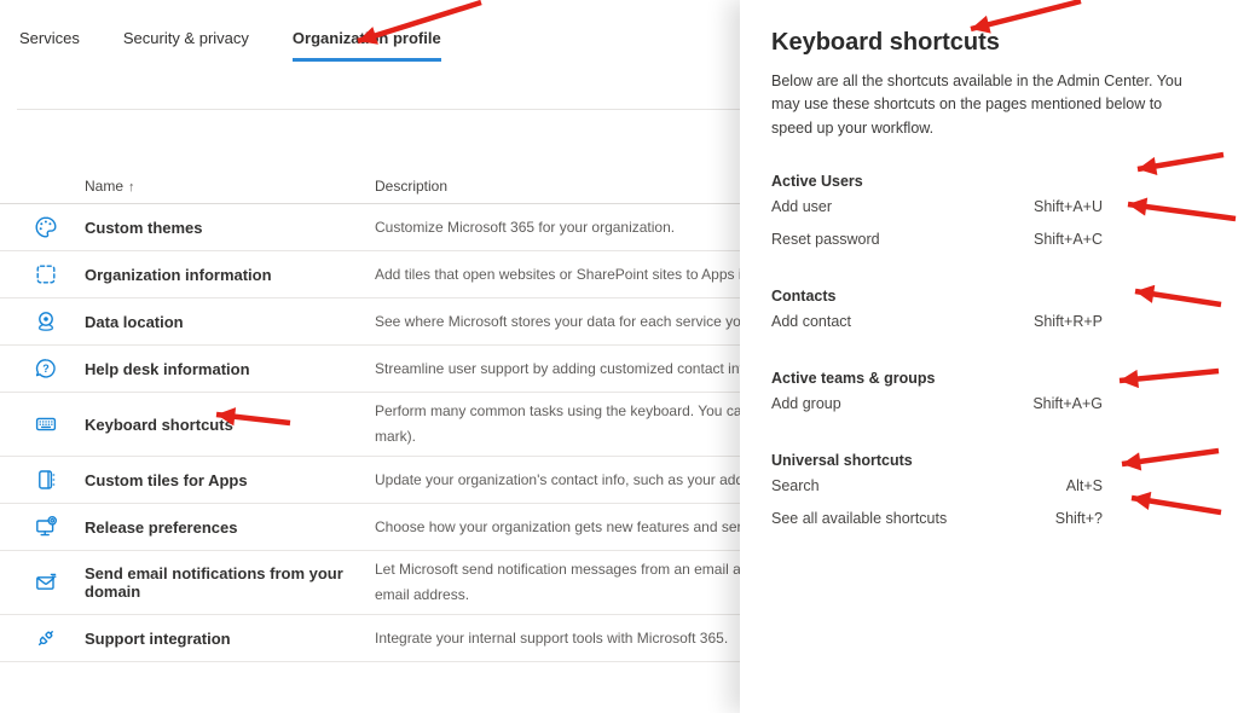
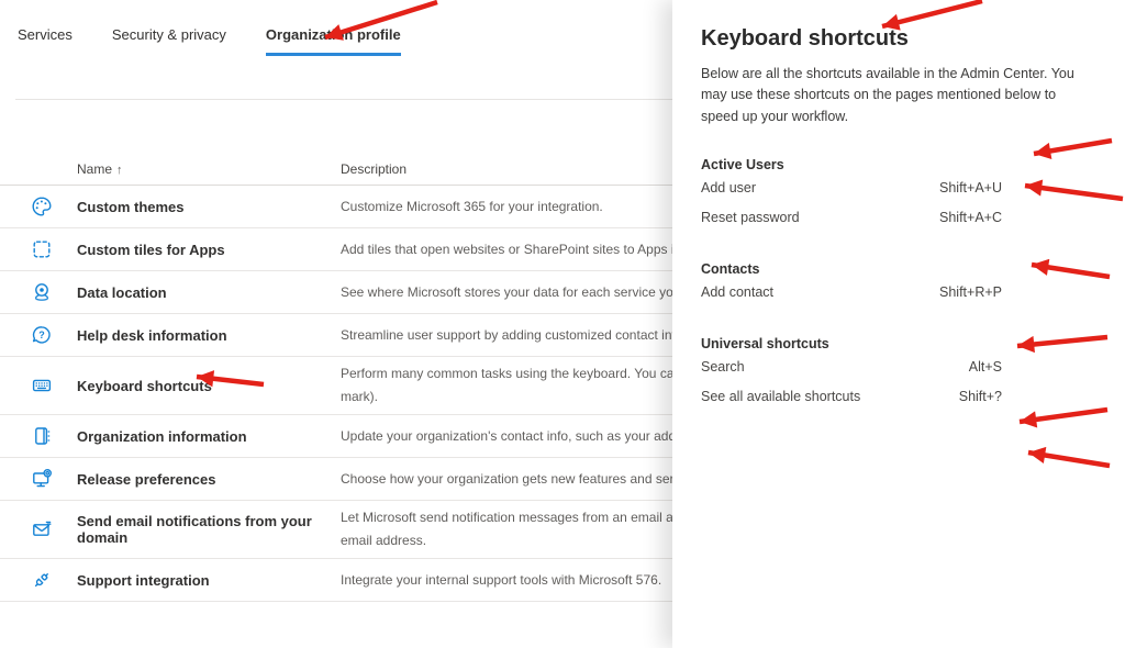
  Services
  Security & privacy
  Organizan profile
  Name ↑
  Description
  Custom themes
- Customize Microsoft 365 for your organization.
+ Customize Microsoft 365 for your integration.
- Organization information
+ Custom tiles for Apps
  Add tiles that open websites or SharePoint sites to Apps
  Data location
  See where Microsoft stores your data for each service yo
  ?
  Help desk information
  Streamline user support by adding customized contact in
  Keyboard shortcuts
  Perform many common tasks using the keyboard. You ca
  mark).
- Custom tiles for Apps
+ Organization information
  Update your organization's contact info, such as your ad
  Release preferences
  Choose how your organization gets new features and se
  Send email notifications from your domain
  Let Microsoft send notification messages from an email a
  email address.
  Support integration
- Integrate your internal support tools with Microsoft 365.
+ Integrate your internal support tools with Microsoft 576.
  Keyboard shortcuts
  Below are all the shortcuts available in the Admin Center. You may use these shortcuts on the pages mentioned below to speed up your workflow.
  Active Users
  Add user
  Shift+A+U
  Reset password
  Shift+A+C
  Contacts
  Add contact
  Shift+R+P
- Active teams & groups
- Add group
- Shift+A+G
  Universal shortcuts
  Search
  Alt+S
  See all available shortcuts
  Shift+?
